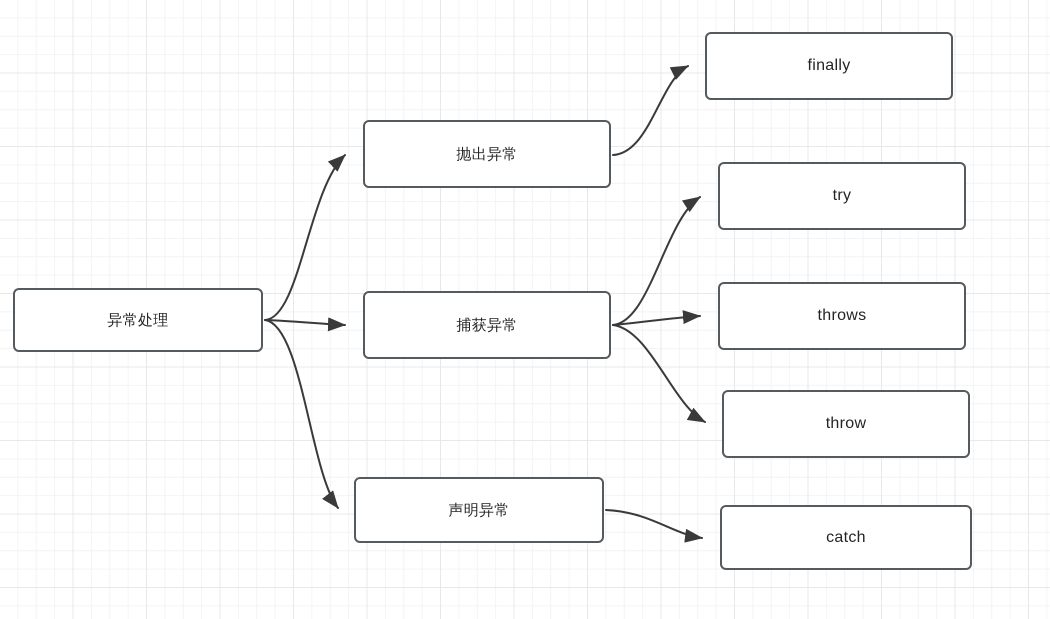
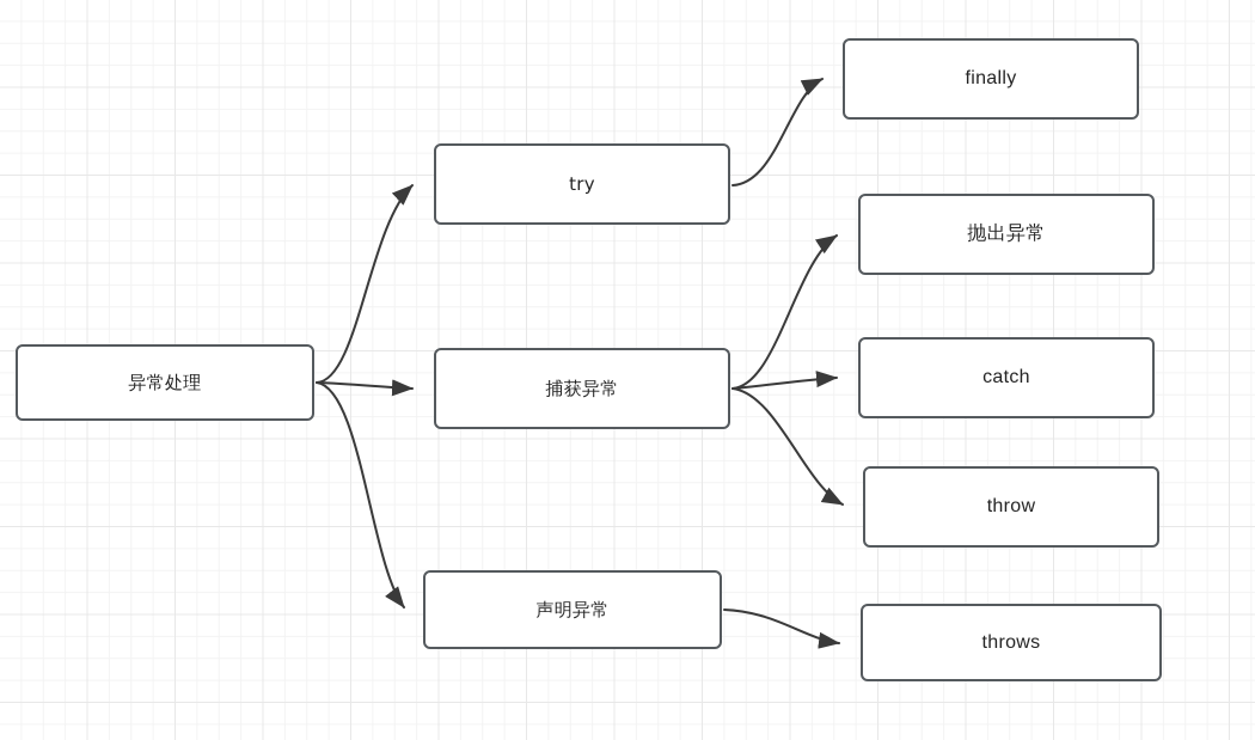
  异常处理
- 抛出异常
+ try
  捕获异常
  声明异常
  finally
- try
+ 抛出异常
- throws
+ catch
  throw
- catch
+ throws
